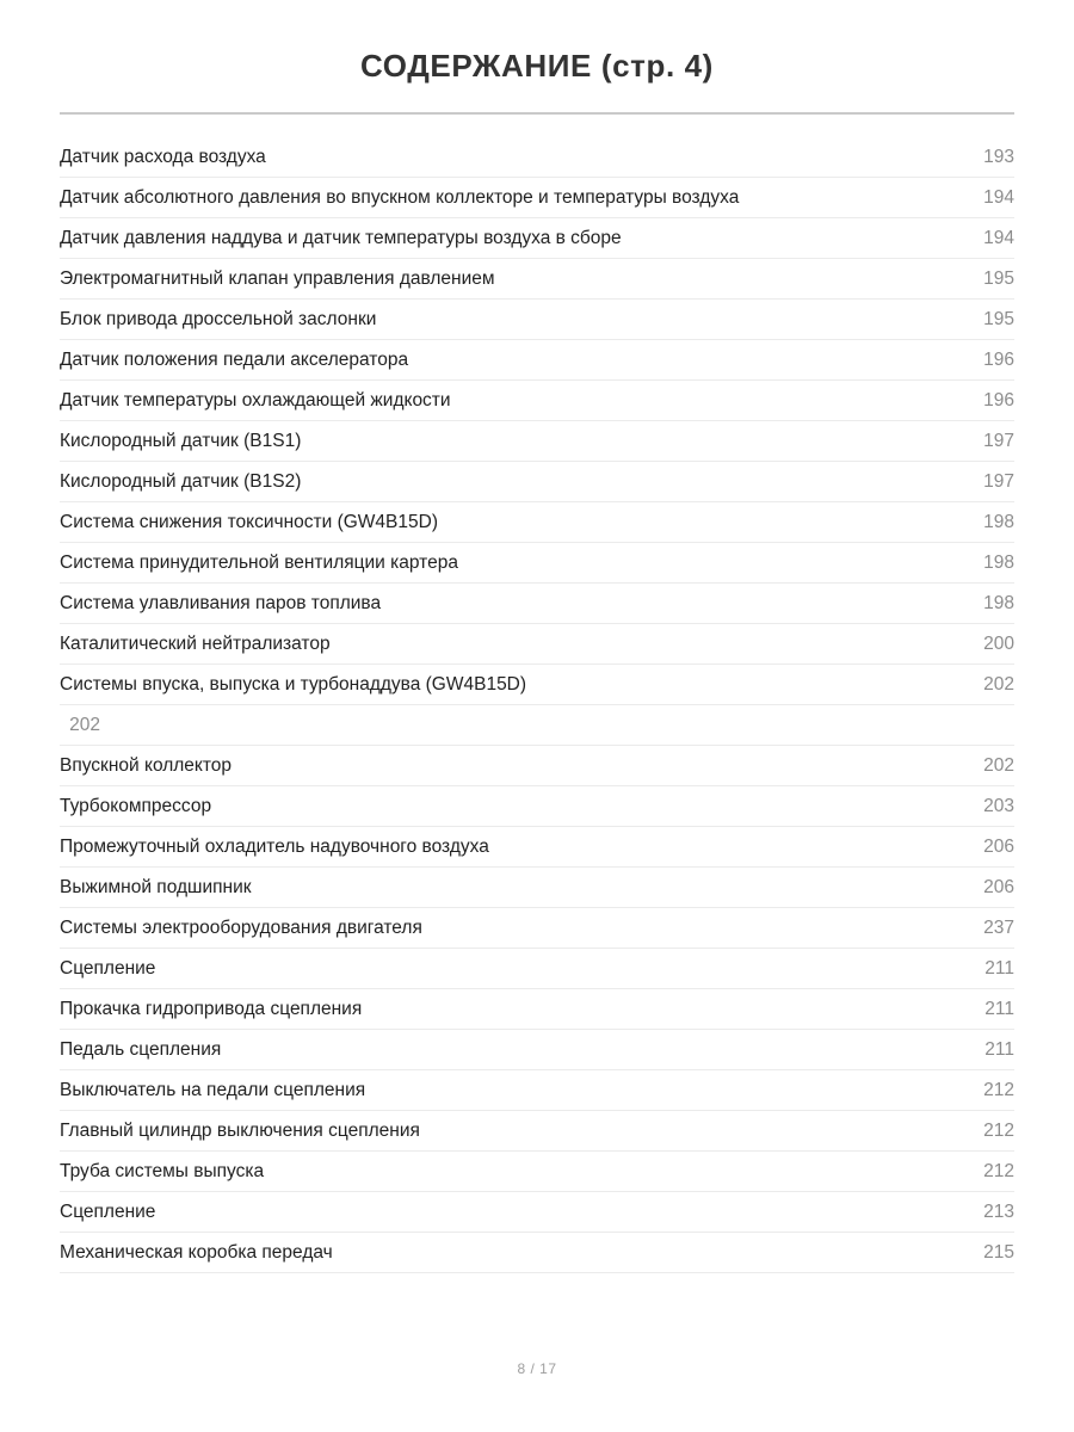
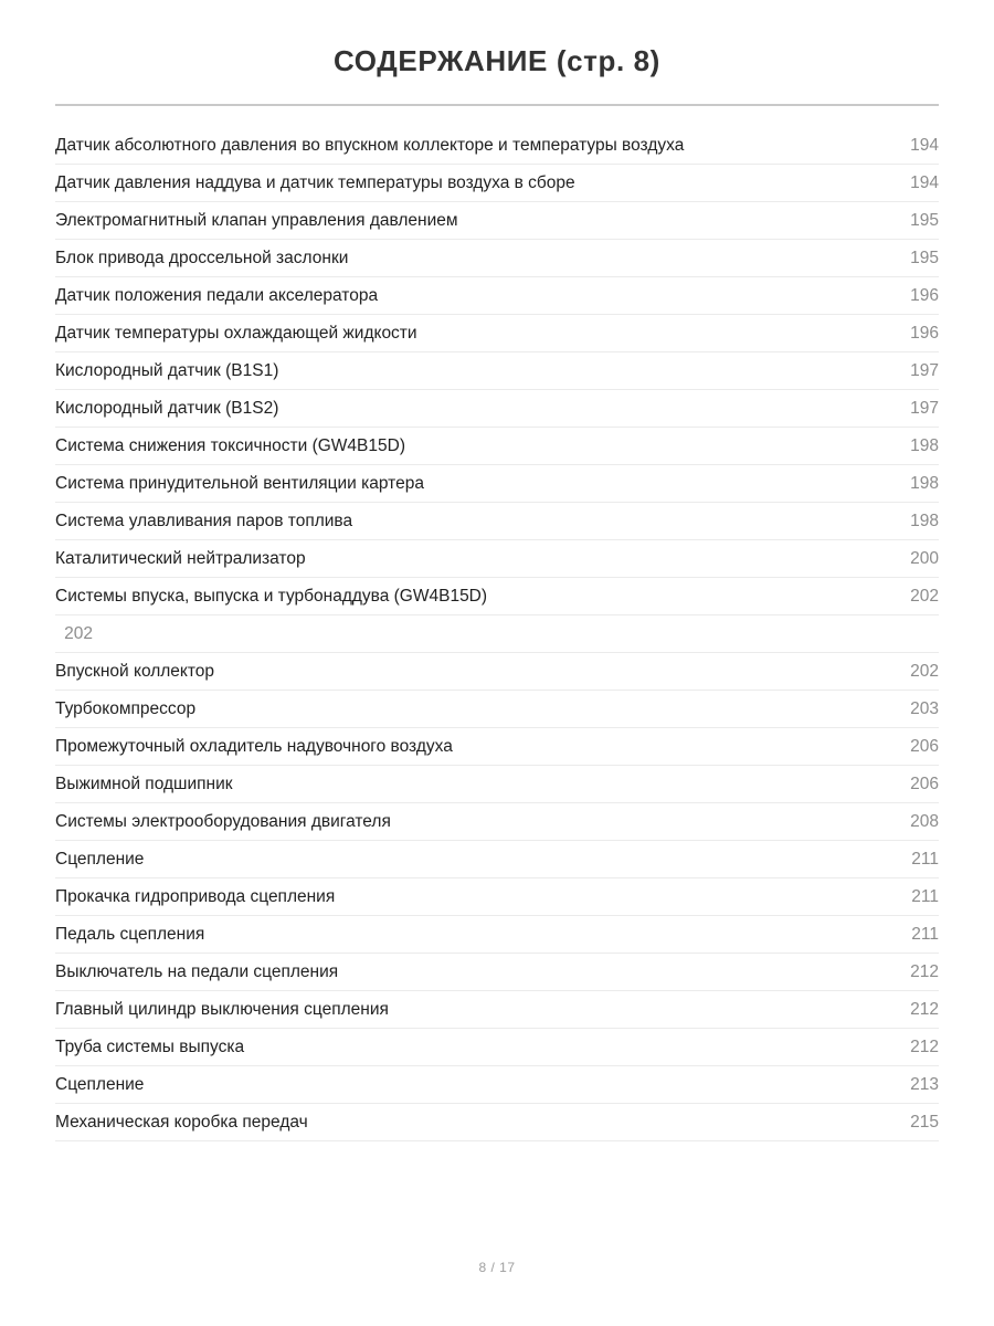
- СОДЕРЖАНИЕ (стр. 4)
+ СОДЕРЖАНИЕ (стр. 8)
- Датчик расхода воздуха
- 193
  Датчик абсолютного давления во впускном коллекторе и температуры воздуха
  194
  Датчик давления наддува и датчик температуры воздуха в сборе
  194
  Электромагнитный клапан управления давлением
  195
  Блок привода дроссельной заслонки
  195
  Датчик положения педали акселератора
  196
  Датчик температуры охлаждающей жидкости
  196
  Кислородный датчик (B1S1)
  197
  Кислородный датчик (B1S2)
  197
  Система снижения токсичности (GW4B15D)
  198
  Система принудительной вентиляции картера
  198
  Система улавливания паров топлива
  198
  Каталитический нейтрализатор
  200
  Системы впуска, выпуска и турбонаддува (GW4B15D)
  202
  202
  Впускной коллектор
  202
  Турбокомпрессор
  203
  Промежуточный охладитель надувочного воздуха
  206
  Выжимной подшипник
  206
  Системы электрооборудования двигателя
- 237
+ 208
  Сцепление
  211
  Прокачка гидропривода сцепления
  211
  Педаль сцепления
  211
  Выключатель на педали сцепления
  212
  Главный цилиндр выключения сцепления
  212
  Труба системы выпуска
  212
  Сцепление
  213
  Механическая коробка передач
  215
  8 / 17
